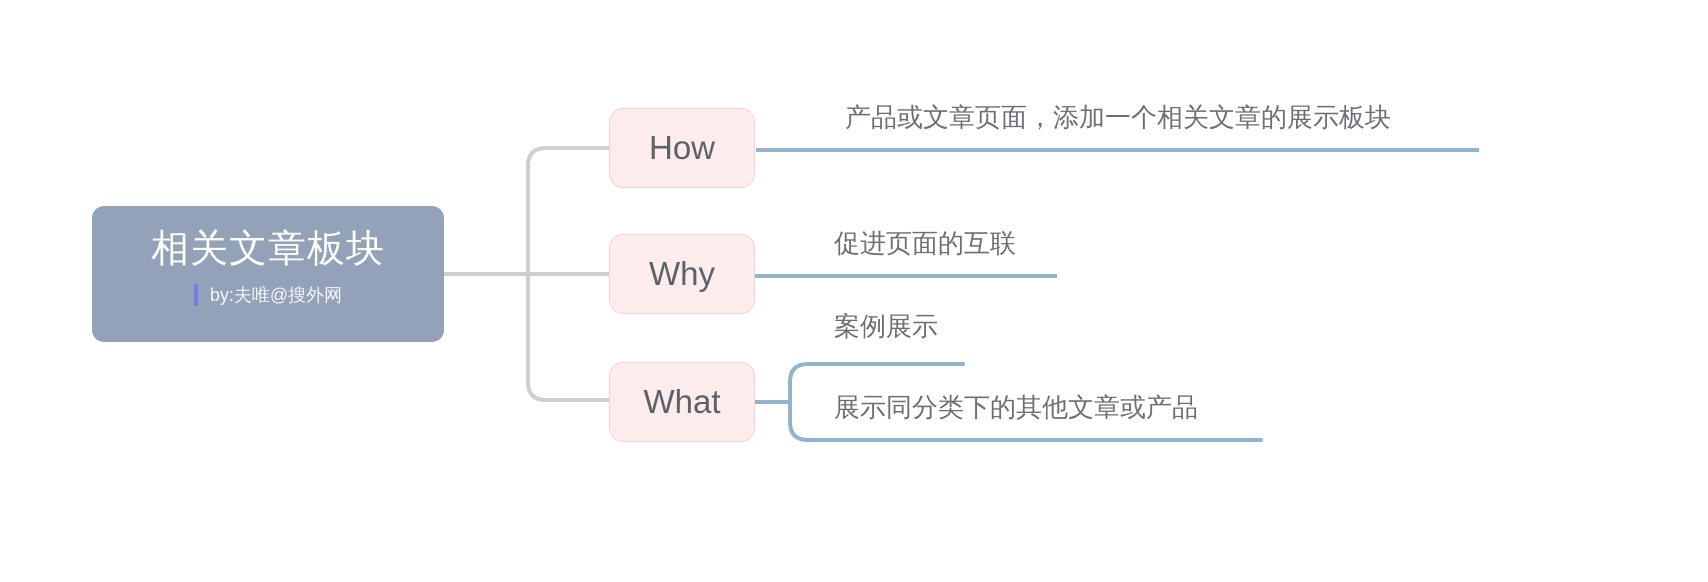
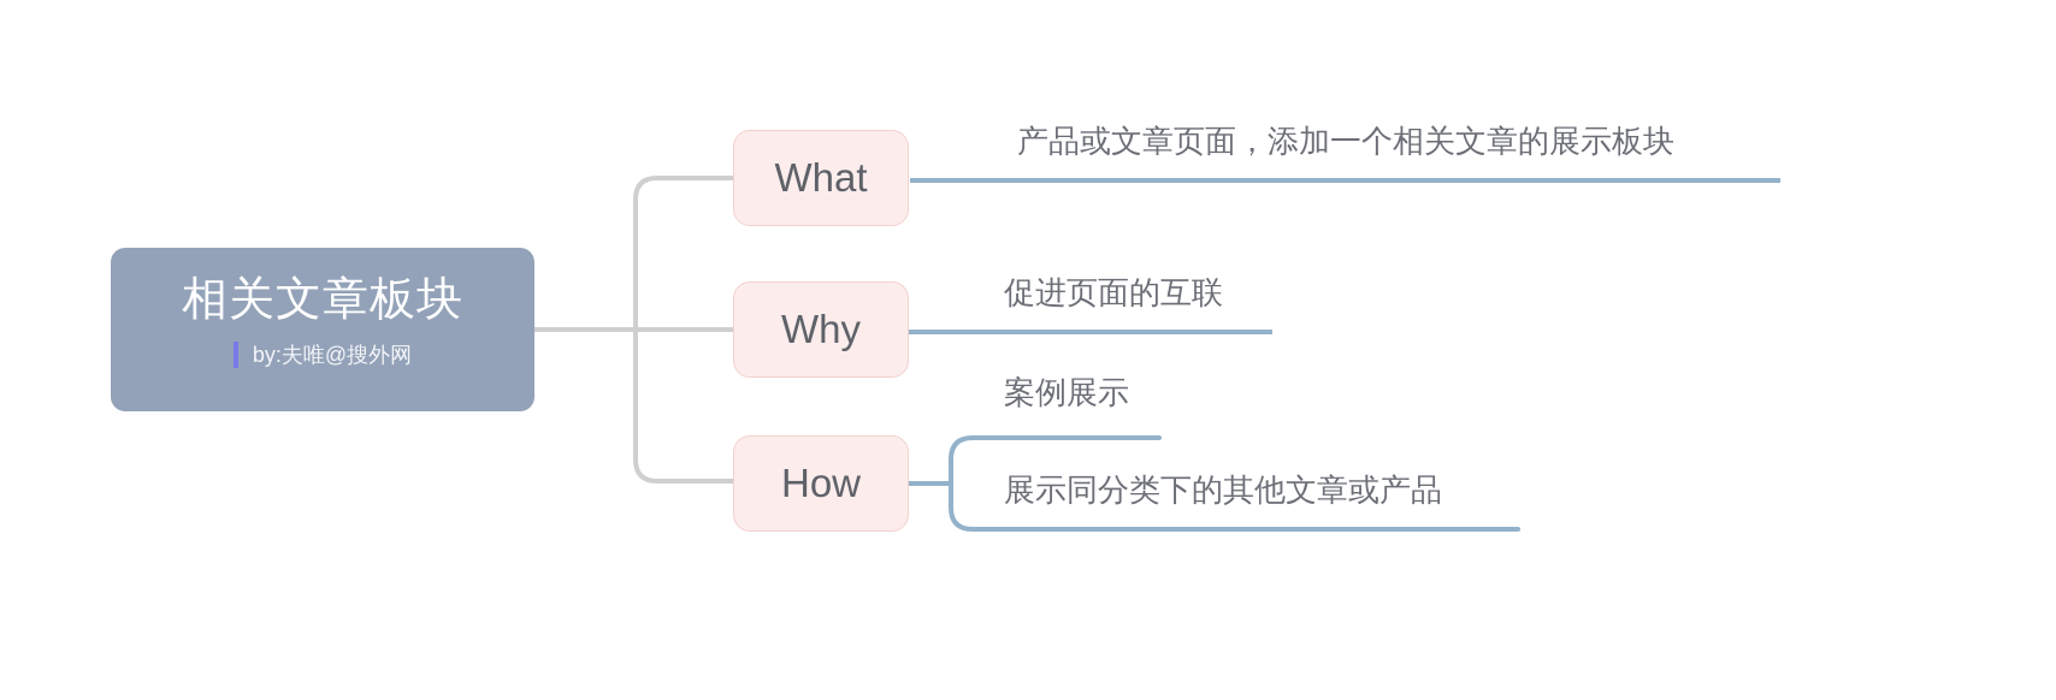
  相关文章板块
  by:夫唯@搜外网
- How
+ What
  Why
- What
+ How
  产品或文章页面，添加一个相关文章的展示板块
  促进页面的互联
  案例展示
  展示同分类下的其他文章或产品
